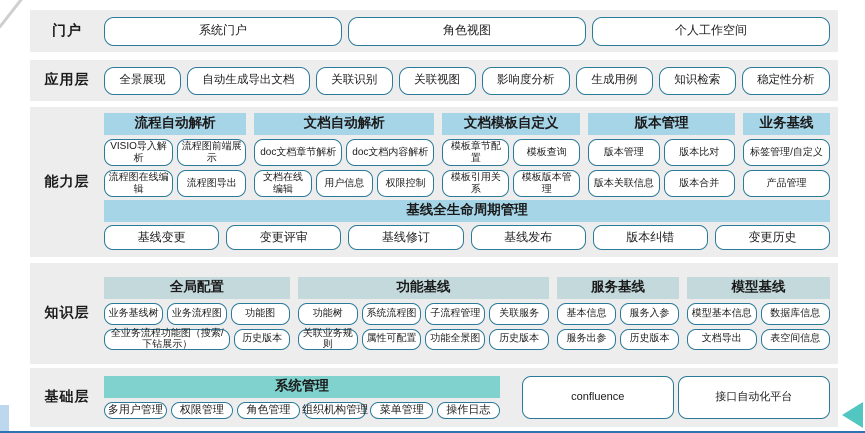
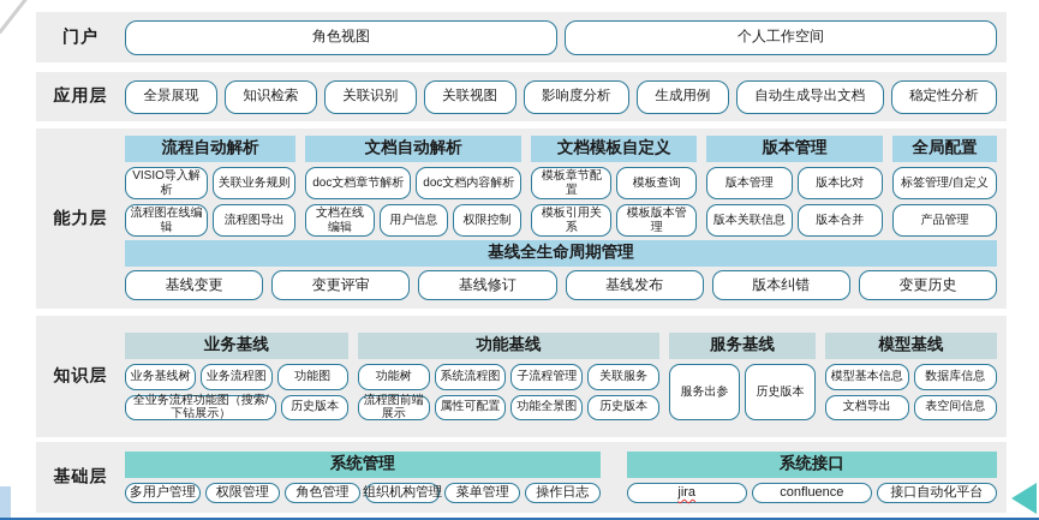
  门户
- 系统门户
  角色视图
  个人工作空间
  应用层
  全景展现
- 自动生成导出文档
+ 知识检索
  关联识别
  关联视图
  影响度分析
  生成用例
- 知识检索
+ 自动生成导出文档
  稳定性分析
  能力层
  流程自动解析
  VISIO导入解析
- 流程图前端展示
+ 关联业务规则
  流程图在线编辑
  流程图导出
  文档自动解析
  doc文档章节解析
  doc文档内容解析
  文档在线编辑
  用户信息
  权限控制
  文档模板自定义
  模板章节配置
  模板查询
  模板引用关系
  模板版本管理
  版本管理
  版本管理
  版本比对
  版本关联信息
  版本合并
- 业务基线
+ 全局配置
  标签管理/自定义
  产品管理
  基线全生命周期管理
  基线变更
  变更评审
  基线修订
  基线发布
  版本纠错
  变更历史
  知识层
- 全局配置
+ 业务基线
  业务基线树
  业务流程图
  功能图
  全业务流程功能图（搜索/下钻展示）
  历史版本
  功能基线
  功能树
  系统流程图
  子流程管理
  关联服务
- 关联业务规则
+ 流程图前端展示
  属性可配置
  功能全景图
  历史版本
  服务基线
- 基本信息
- 服务入参
  服务出参
  历史版本
  模型基线
  模型基本信息
  数据库信息
  文档导出
  表空间信息
  基础层
  系统管理
  多用户管理
  权限管理
  角色管理
  组织机构管理
  菜单管理
  操作日志
+ 系统接口
+ jira
  confluence
  接口自动化平台
